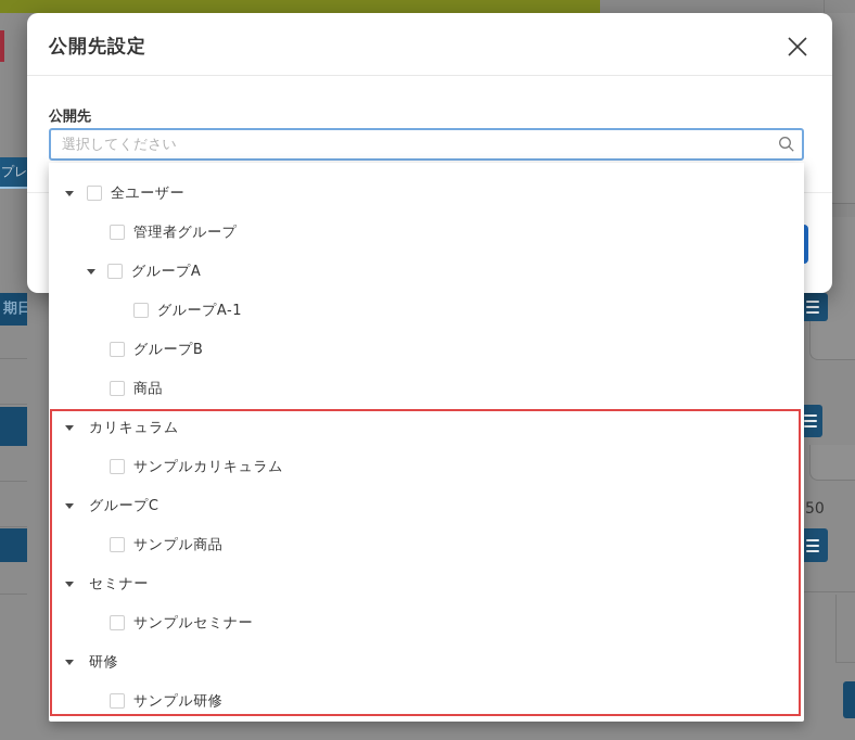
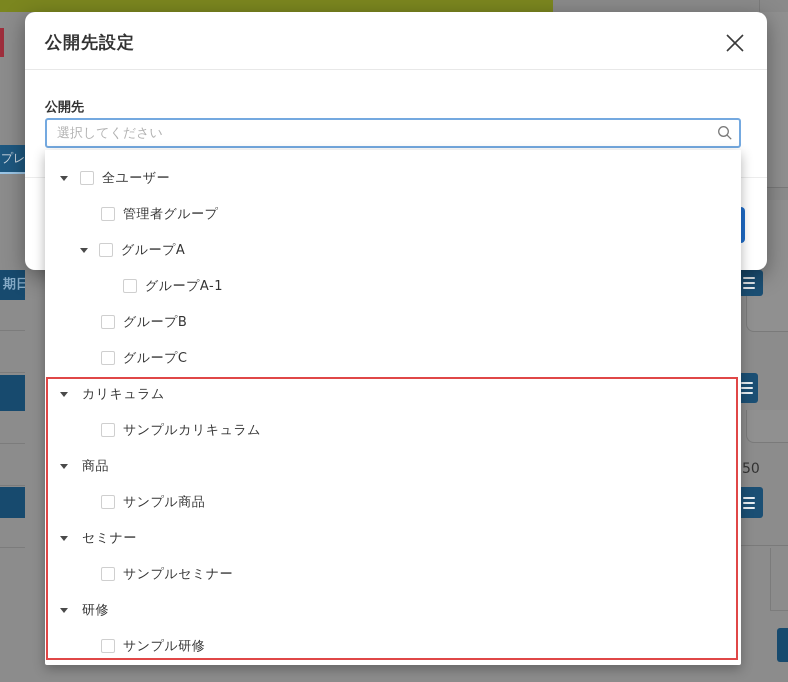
  プレ
  期日
  50
  公開先設定
  公開先
  選択してください
  全ユーザー
  管理者グループ
  グループA
  グループA-1
  グループB
- 商品
+ グループC
  カリキュラム
  サンプルカリキュラム
- グループC
+ 商品
  サンプル商品
  セミナー
  サンプルセミナー
  研修
  サンプル研修
